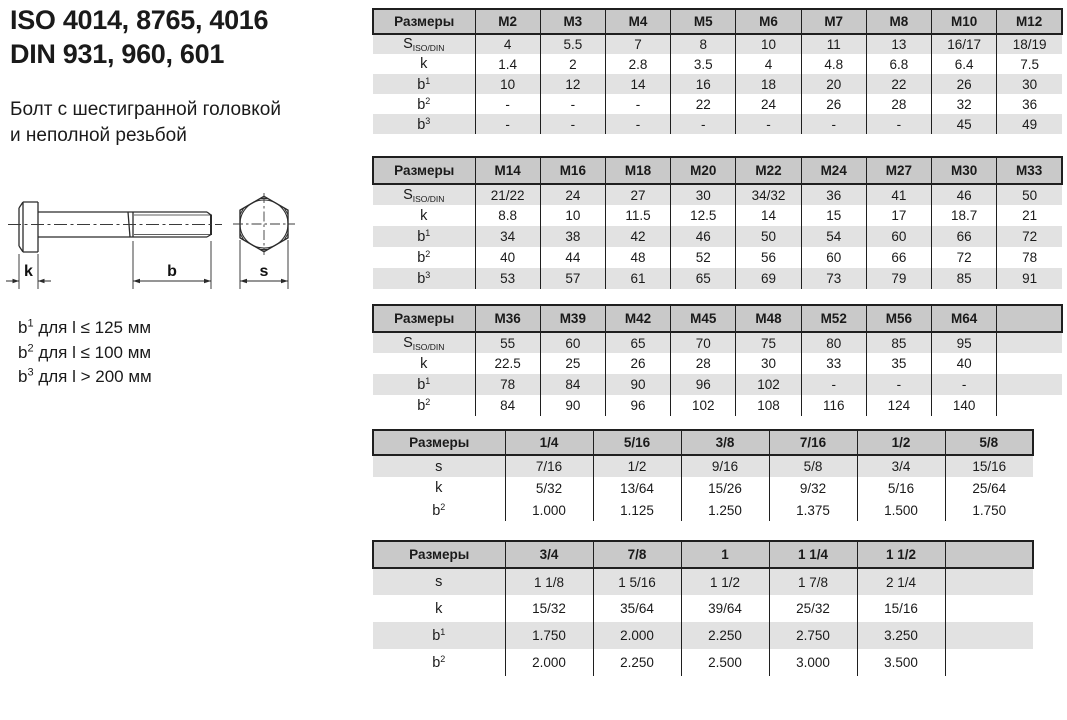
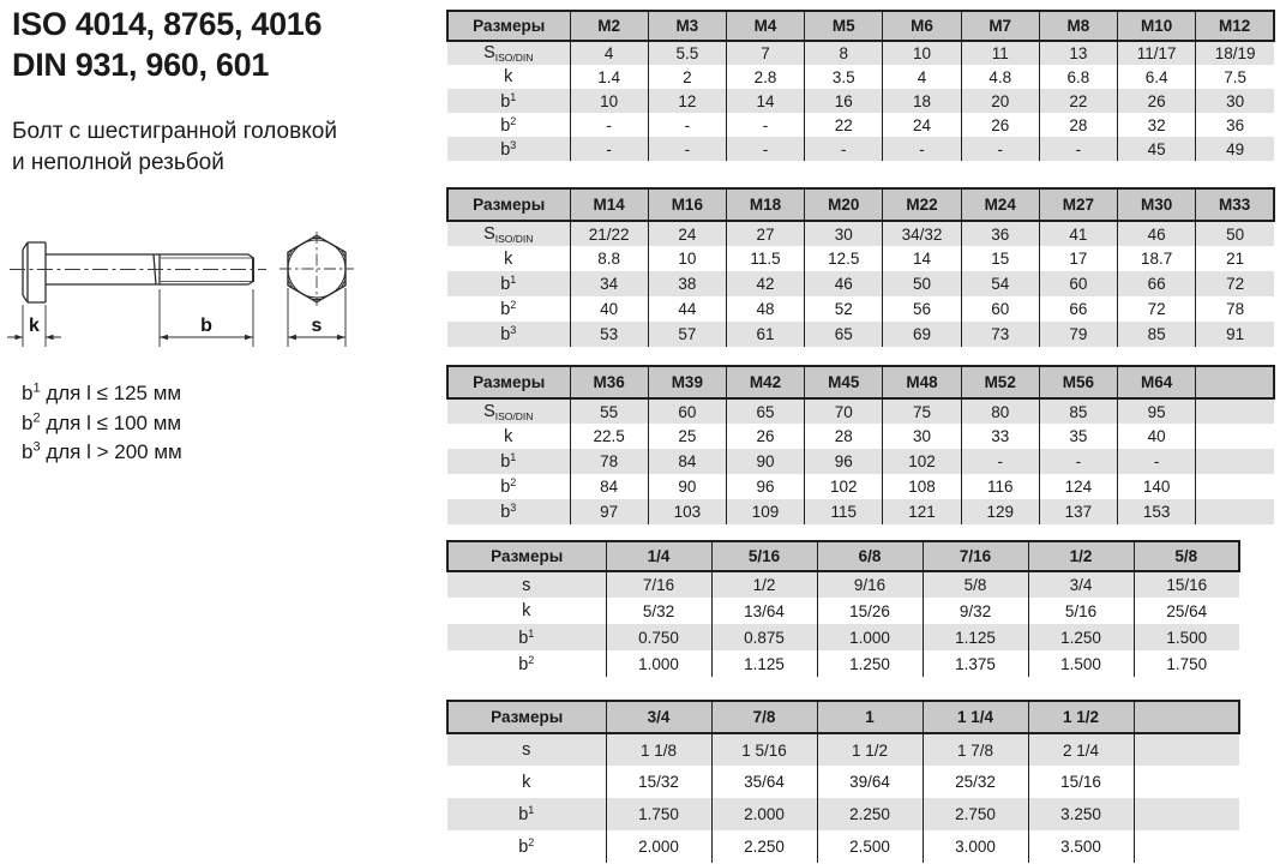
  ISO 4014, 8765, 4016
  DIN 931, 960, 601
  Болт с шестигранной головкой
  и неполной резьбой
  k
  b
  s
  b1 для l ≤ 125 мм
  b2 для l ≤ 100 мм
  b3 для l > 200 мм
  Размеры	M2	M3	M4	M5	M6	M7	M8	M10	M12
- SISO/DIN	4	5.5	7	8	10	11	13	16/17	18/19
+ SISO/DIN	4	5.5	7	8	10	11	13	11/17	18/19
  k	1.4	2	2.8	3.5	4	4.8	6.8	6.4	7.5
  b1	10	12	14	16	18	20	22	26	30
  b2	-	-	-	22	24	26	28	32	36
  b3	-	-	-	-	-	-	-	45	49
  Размеры	M14	M16	M18	M20	M22	M24	M27	M30	M33
  SISO/DIN	21/22	24	27	30	34/32	36	41	46	50
  k	8.8	10	11.5	12.5	14	15	17	18.7	21
  b1	34	38	42	46	50	54	60	66	72
  b2	40	44	48	52	56	60	66	72	78
  b3	53	57	61	65	69	73	79	85	91
  Размеры	M36	M39	M42	M45	M48	M52	M56	M64
  SISO/DIN	55	60	65	70	75	80	85	95
  k	22.5	25	26	28	30	33	35	40
  b1	78	84	90	96	102	-	-	-
  b2	84	90	96	102	108	116	124	140
+ b3	97	103	109	115	121	129	137	153
- Размеры	1/4	5/16	3/8	7/16	1/2	5/8
+ Размеры	1/4	5/16	6/8	7/16	1/2	5/8
  s	7/16	1/2	9/16	5/8	3/4	15/16
  k	5/32	13/64	15/26	9/32	5/16	25/64
+ b1	0.750	0.875	1.000	1.125	1.250	1.500
  b2	1.000	1.125	1.250	1.375	1.500	1.750
  Размеры	3/4	7/8	1	1 1/4	1 1/2
  s	1 1/8	1 5/16	1 1/2	1 7/8	2 1/4
  k	15/32	35/64	39/64	25/32	15/16
  b1	1.750	2.000	2.250	2.750	3.250
  b2	2.000	2.250	2.500	3.000	3.500
